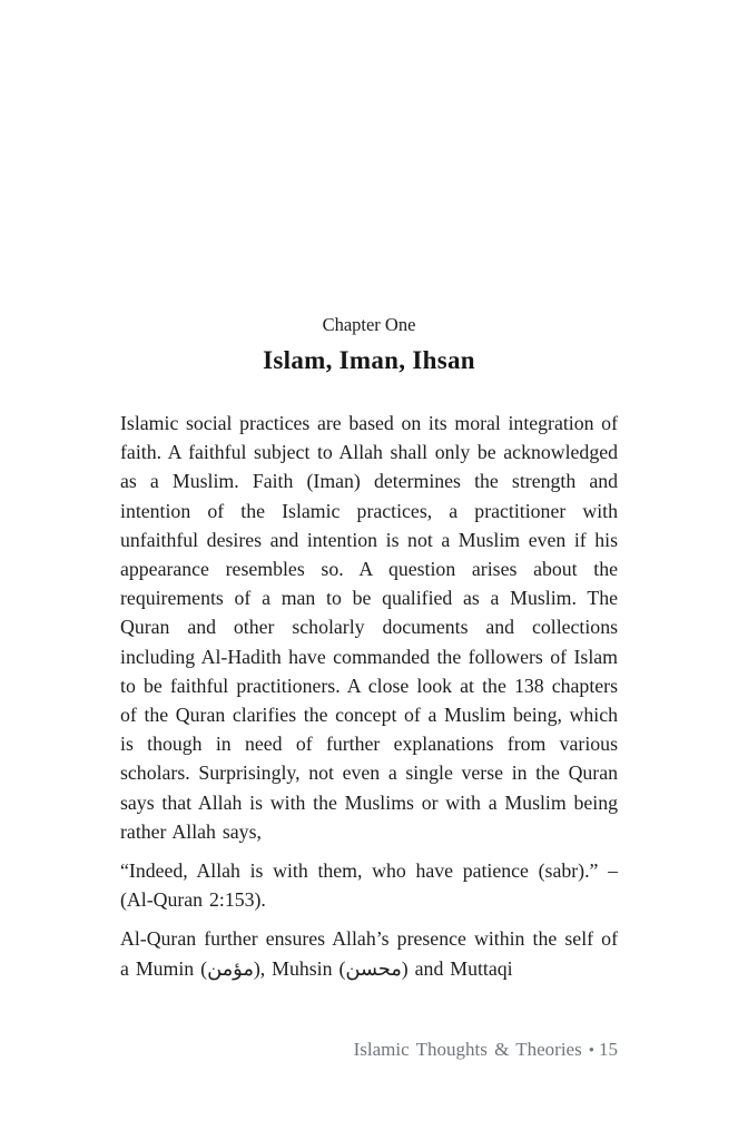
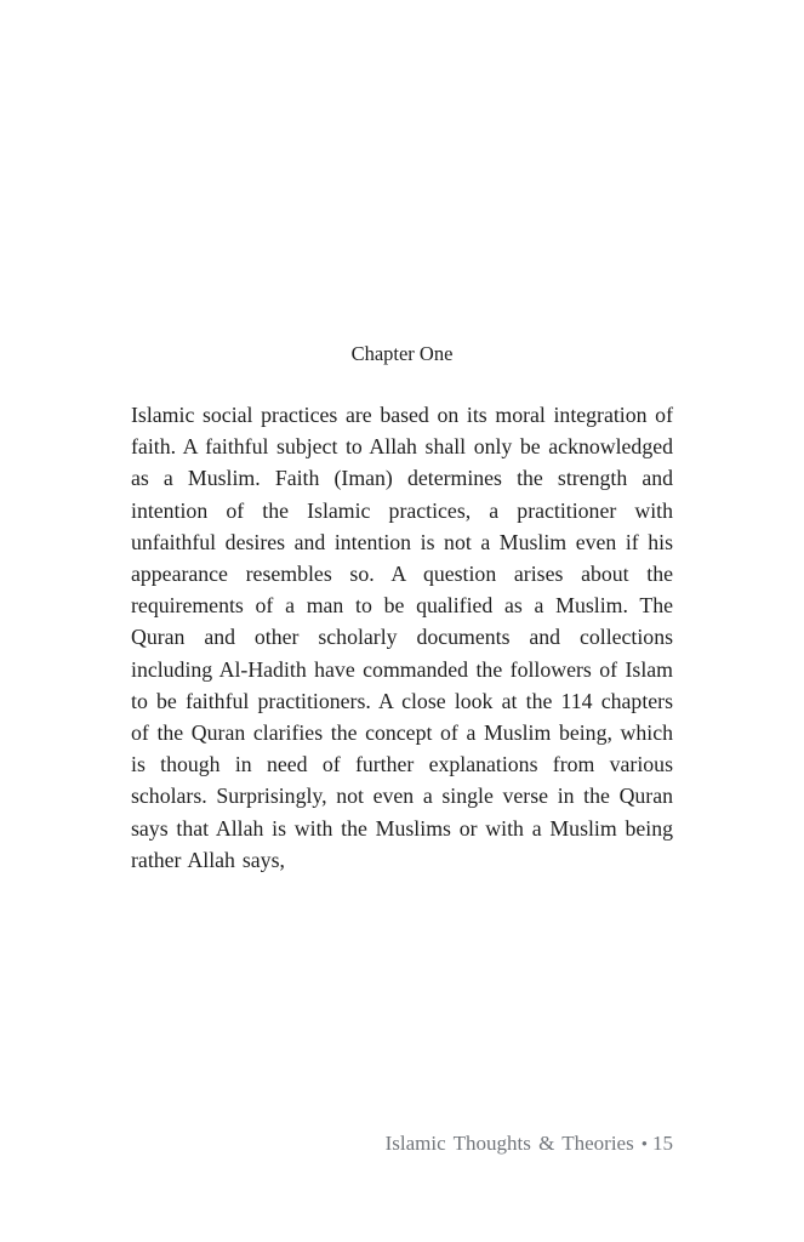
  Chapter One
- Islam, Iman, Ihsan
- Islamic social practices are based on its moral integration of faith. A faithful subject to Allah shall only be acknowledged as a Muslim. Faith (Iman) determines the strength and intention of the Islamic practices, a practitioner with unfaithful desires and intention is not a Muslim even if his appearance resembles so. A question arises about the requirements of a man to be qualified as a Muslim. The Quran and other scholarly documents and collections including Al-Hadith have commanded the followers of Islam to be faithful practitioners. A close look at the 138 chapters of the Quran clarifies the concept of a Muslim being, which is though in need of further explanations from various scholars. Surprisingly, not even a single verse in the Quran says that Allah is with the Muslims or with a Muslim being rather Allah says,
+ Islamic social practices are based on its moral integration of faith. A faithful subject to Allah shall only be acknowledged as a Muslim. Faith (Iman) determines the strength and intention of the Islamic practices, a practitioner with unfaithful desires and intention is not a Muslim even if his appearance resembles so. A question arises about the requirements of a man to be qualified as a Muslim. The Quran and other scholarly documents and collections including Al-Hadith have commanded the followers of Islam to be faithful practitioners. A close look at the 114 chapters of the Quran clarifies the concept of a Muslim being, which is though in need of further explanations from various scholars. Surprisingly, not even a single verse in the Quran says that Allah is with the Muslims or with a Muslim being rather Allah says,
- “Indeed, Allah is with them, who have patience (sabr).” – (Al-Quran 2:153).
- Al-Quran further ensures Allah’s presence within the self of a Mumin (مؤمن), Muhsin (محسن) and Muttaqi
  Islamic Thoughts & Theories • 15
